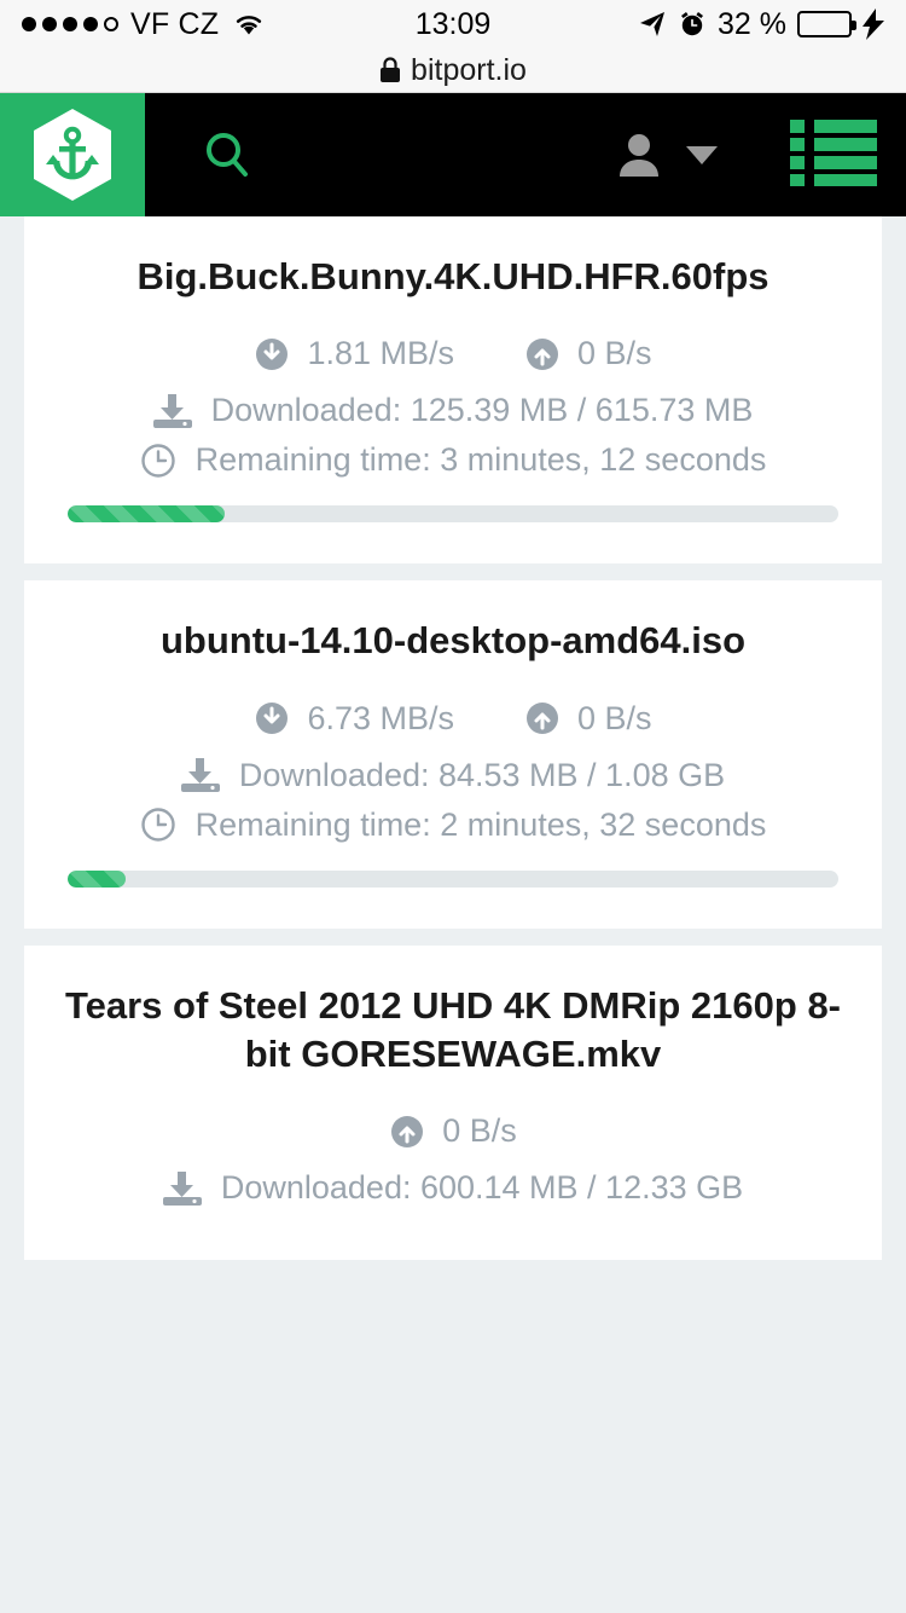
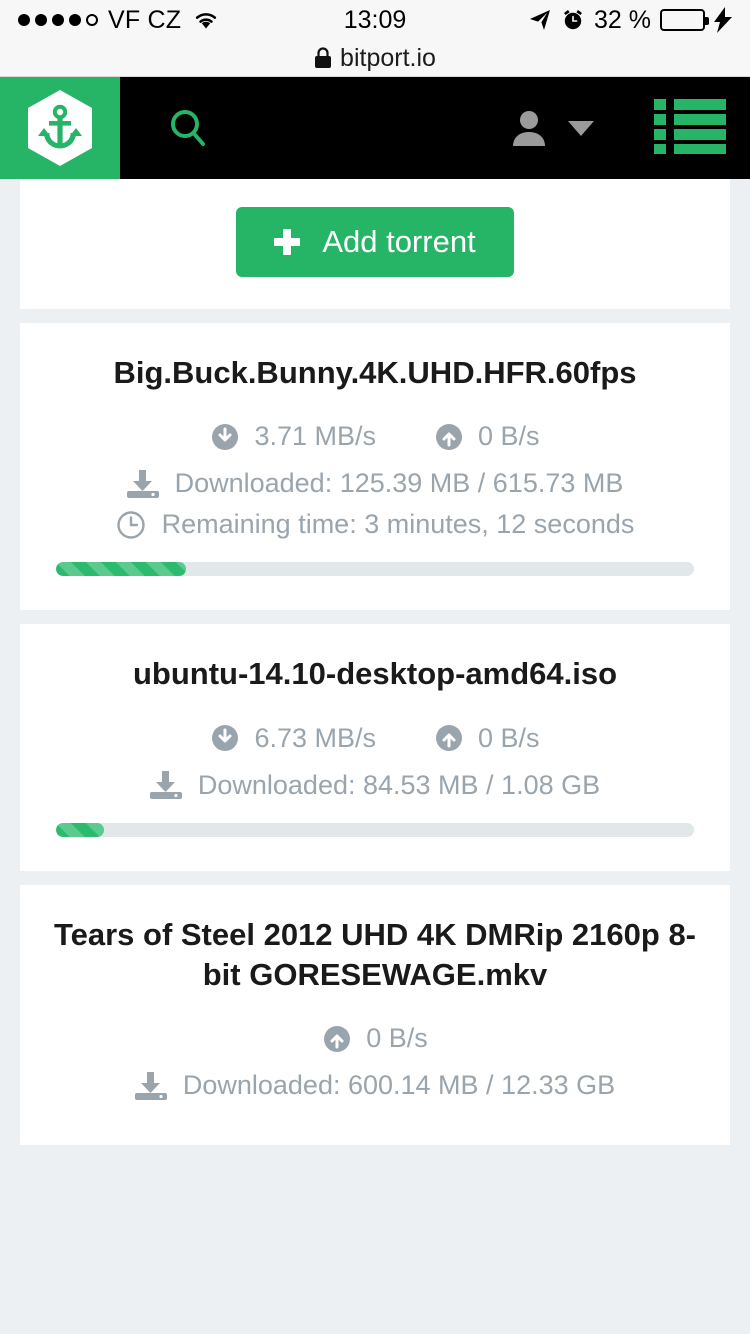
  VF CZ
  13:09
  32 %
  bitport.io
+ Add torrent
  Big.Buck.Bunny.4K.UHD.HFR.60fps
- 1.81 MB/s
+ 3.71 MB/s
  0 B/s
  Downloaded: 125.39 MB / 615.73 MB
  Remaining time: 3 minutes, 12 seconds
  ubuntu-14.10-desktop-amd64.iso
  6.73 MB/s
  0 B/s
  Downloaded: 84.53 MB / 1.08 GB
- Remaining time: 2 minutes, 32 seconds
  Tears of Steel 2012 UHD 4K DMRip 2160p 8-bit GORESEWAGE.mkv
  0 B/s
  Downloaded: 600.14 MB / 12.33 GB
